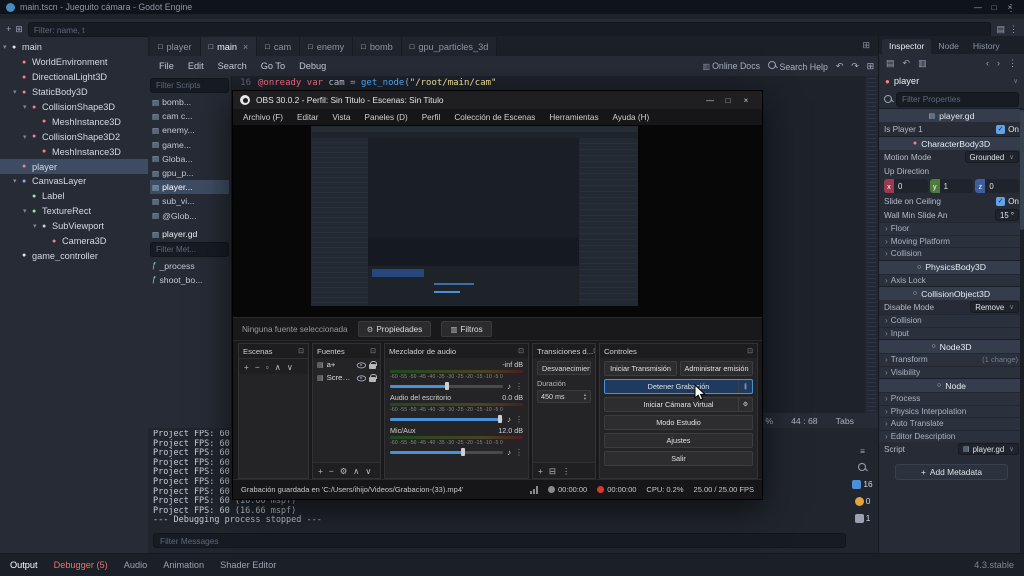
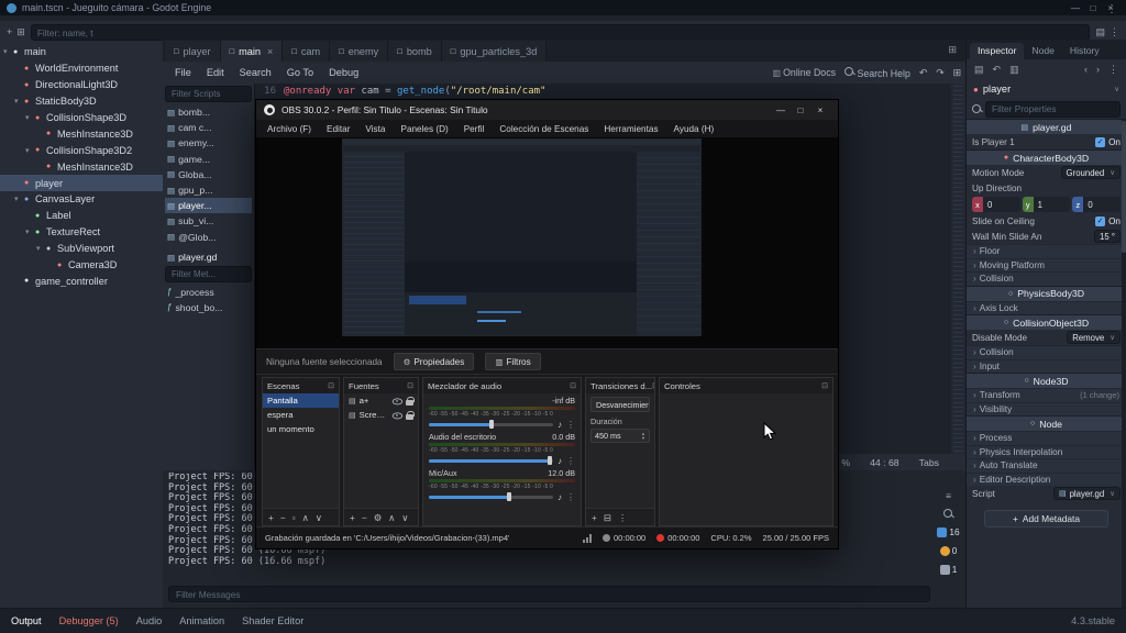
  main.tscn - Jueguito cámara - Godot Engine
  —
  □
  ×
  ⋮
  +
  ⊞
  Filter: name, t
  ▤
  ⋮
  main
  WorldEnvironment
  DirectionalLight3D
  StaticBody3D
  CollisionShape3D
  MeshInstance3D
  CollisionShape3D2
  MeshInstance3D
  player
  CanvasLayer
  Label
  TextureRect
  SubViewport
  Camera3D
  game_controller
  □
  player
  □
  main
  ×
  □
  cam
  □
  enemy
  □
  bomb
  □
  gpu_particles_3d
  ⊞
  File
  Edit
  Search
  Go To
  Debug
  ▥ Online Docs
  Search Help
  ↶
  ↷
  ⊞
  Filter Scripts
  ▤
  bomb...
  ▤
  cam c...
  ▤
  enemy...
  ▤
  game...
  ▤
  Globa...
  ▤
  gpu_p...
  ▤
  player...
  ▤
  sub_vi...
  ▤
  @Glob...
  ▤
  player.gd
  Filter Met...
  ƒ
  _process
  ƒ
  shoot_bo...
  16
  @onready var cam = get_node("/root/main/cam"
  44 : 68
  Tabs
  Project FPS: 60 (16.66 mspf)
  Project FPS: 60 (16.66 mspf)
- --- Debugging process stopped ---
  Filter Messages
  ≡
  16
  0
  1
  Inspector
  Node
  History
  ▤
  ↶
  ▥
  ‹
  ›
  ⋮
  ●
  player
  Filter Properties
  player.gd
  Is Player 1
  On
  CharacterBody3D
  Motion Mode
  Grounded
  Up Direction
  x
  0
  y
  1
  z
  0
  Slide on Ceiling
  On
  Wall Min Slide An
  15 °
  ›
  Floor
  ›
  Moving Platform
  ›
  Collision
  PhysicsBody3D
  ›
  Axis Lock
  CollisionObject3D
  Disable Mode
  Remove
  ›
  Collision
  ›
  Input
  Node3D
  ›
  Transform
  (1 change)
  ›
  Visibility
  Node
  ›
  Process
  ›
  Physics Interpolation
  ›
  Auto Translate
  ›
  Editor Description
  Script
  player.gd
  +
  Add Metadata
  Output
  Debugger (5)
  Audio
  Animation
  Shader Editor
  4.3.stable
  OBS 30.0.2 - Perfil: Sin Titulo - Escenas: Sin Titulo
  —
  □
  ×
  Archivo (F)
  Editar
  Vista
  Paneles (D)
  Perfil
  Colección de Escenas
  Herramientas
  Ayuda (H)
  Ninguna fuente seleccionada
  ⚙
  Propiedades
  ▥
  Filtros
  Escenas
+ Pantalla
+ espera
+ un momento
  +
  −
  ▫
  ∧
  ∨
  Fuentes
  a+
  +
  −
  ⚙
  ∧
  ∨
  Mezclador de audio
  -inf dB
  ♪
  ⋮
  Audio del escritorio
  0.0 dB
  ♪
  ⋮
  Mic/Aux
  12.0 dB
  ♪
  ⋮
  Transiciones d...
  Desvanecimien
  Duración
  450 ms
  +
  ⊟
  ⋮
  Controles
- Iniciar Transmisión
- Administrar emisión
- Detener Grabación
- Iniciar Cámara Virtual
- Modo Estudio
- Ajustes
- Salir
  Grabación guardada en 'C:/Users/ihijo/Videos/Grabacion-(33).mp4'
  00:00:00
  00:00:00
  CPU: 0.2%
  25.00 / 25.00 FPS
